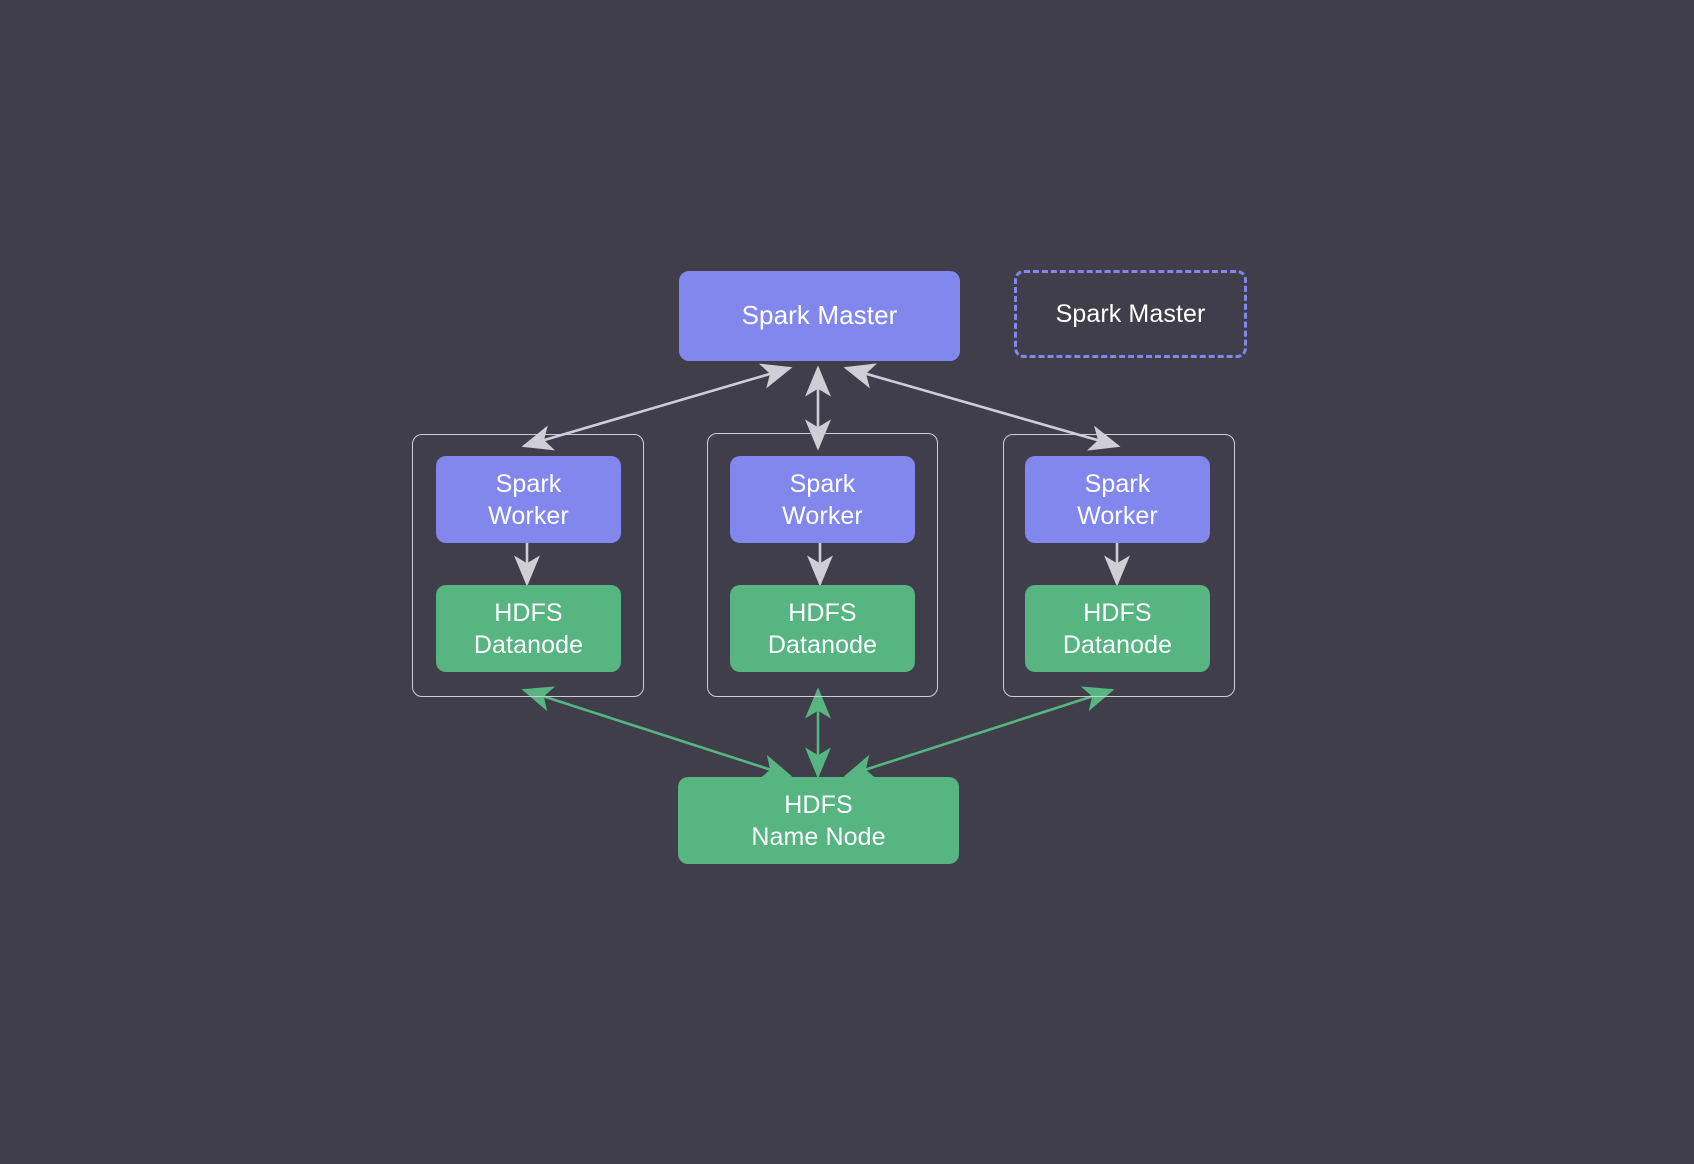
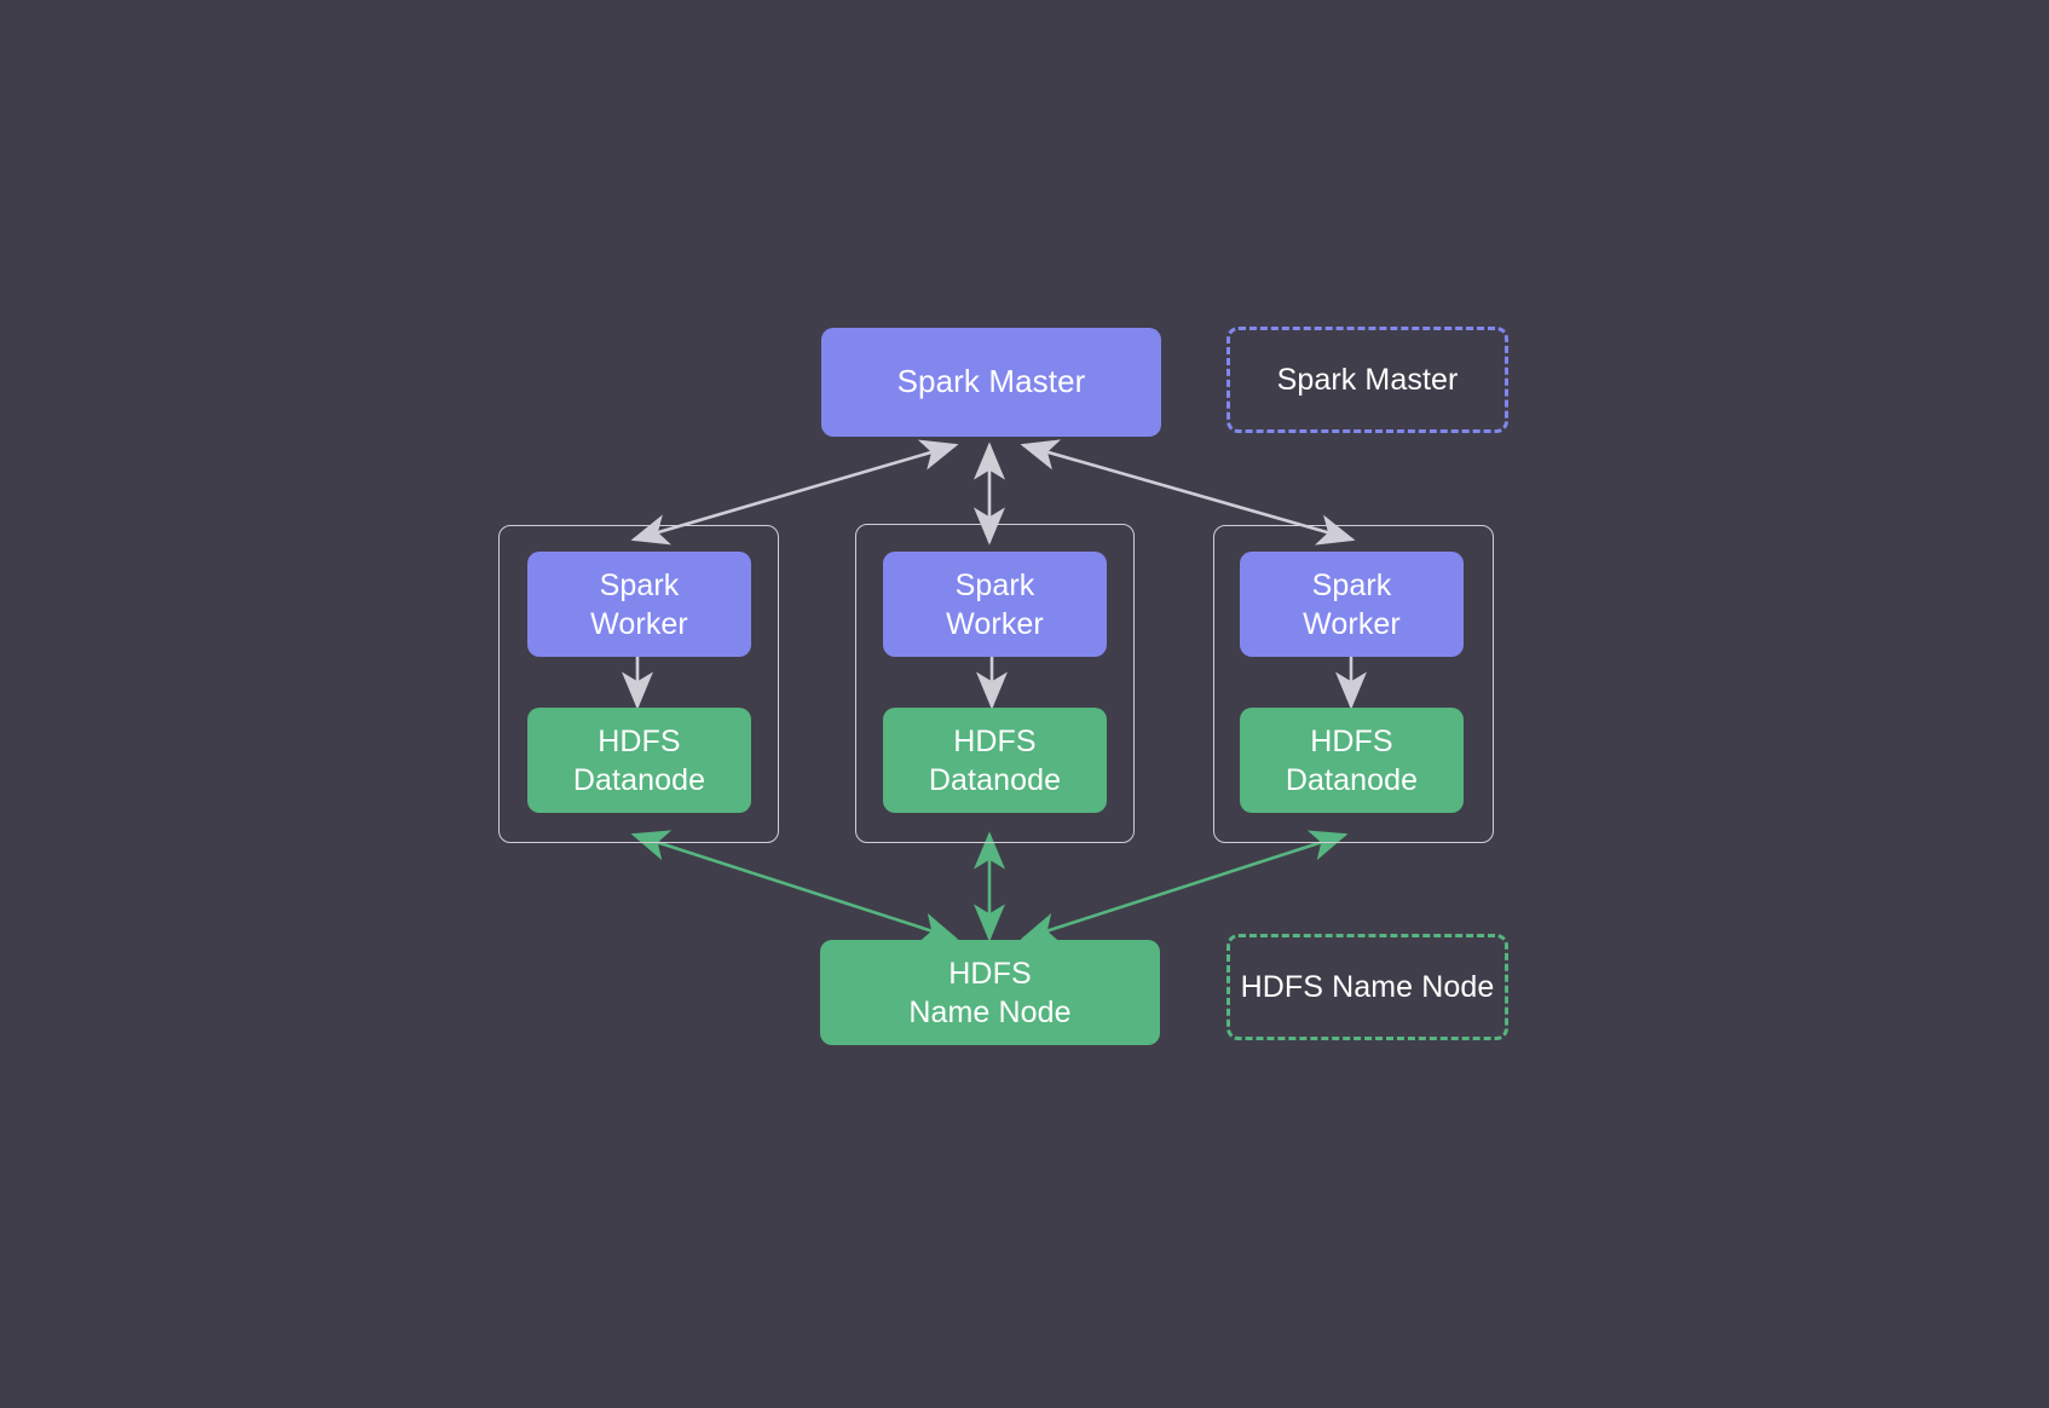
  Spark Master
  Spark
  Worker
  HDFS
  Datanode
  Spark
  Worker
  HDFS
  Datanode
  Spark
  Worker
  HDFS
  Datanode
  HDFS
  Name Node
  Spark Master
+ HDFS Name Node
